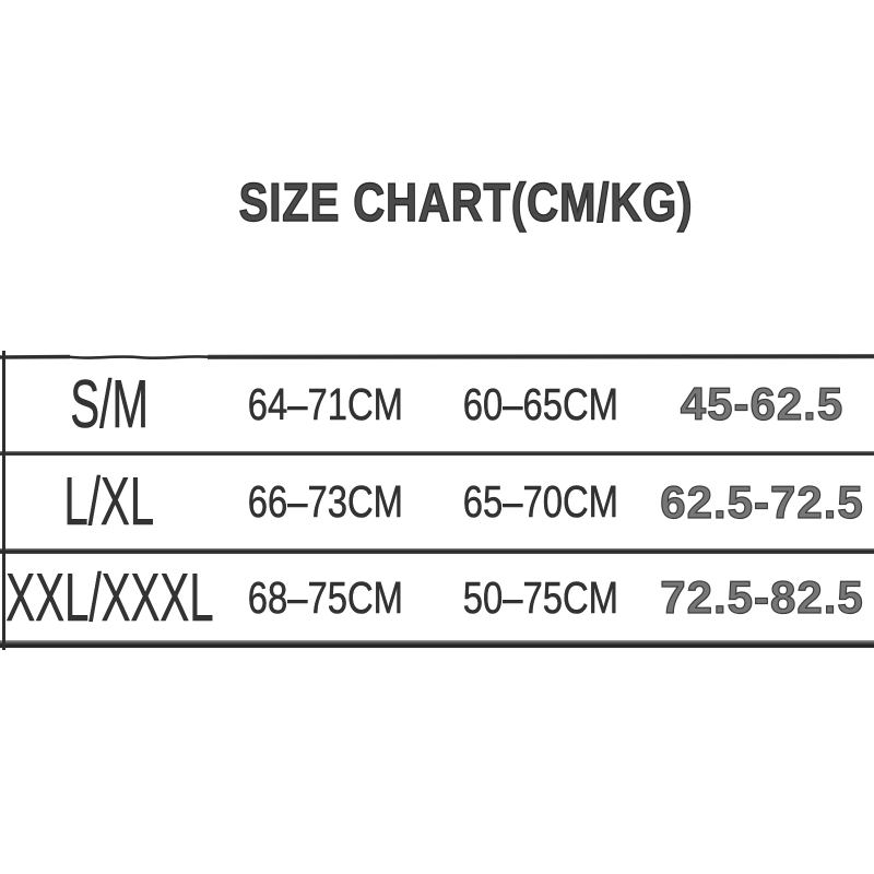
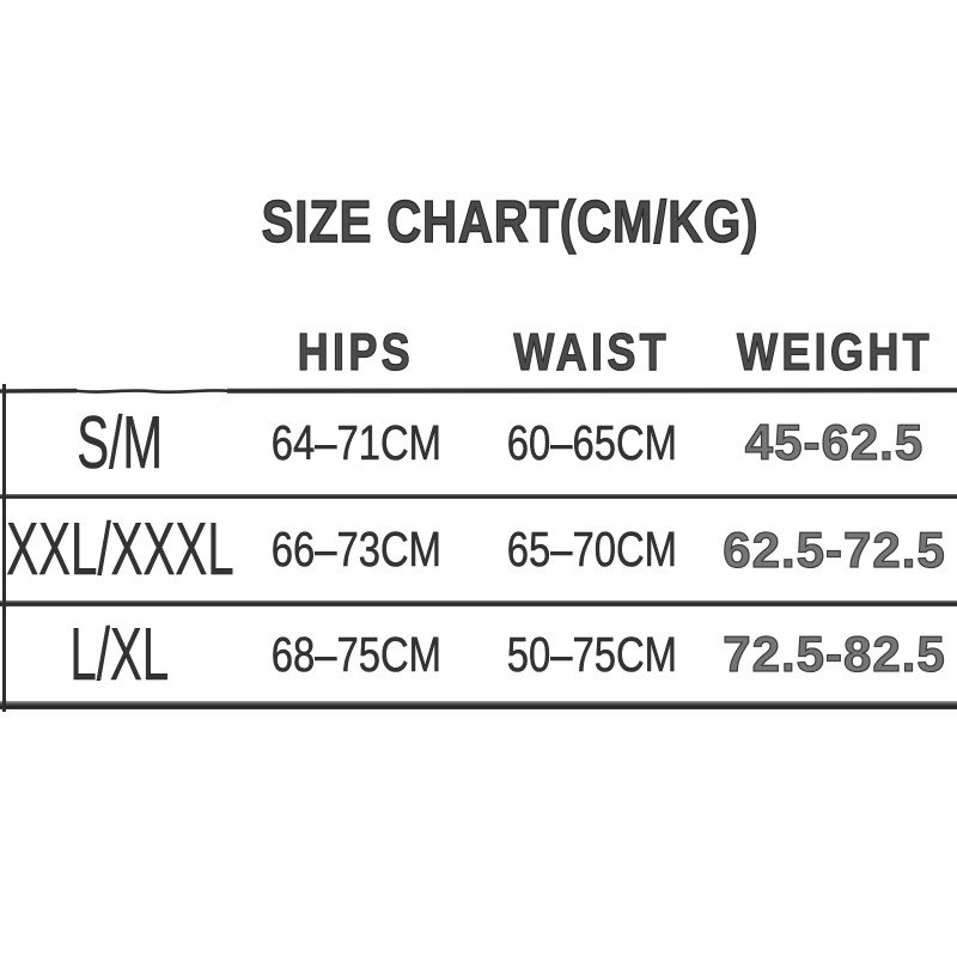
  SIZE CHART(CM/KG)
+ HIPS
+ WAIST
+ WEIGHT
  S/M
  64–71CM
  60–65CM
  45-62.5
- L/XL
+ XXL/XXXL
  66–73CM
  65–70CM
  62.5-72.5
- XXL/XXXL
+ L/XL
  68–75CM
  50–75CM
  72.5-82.5
